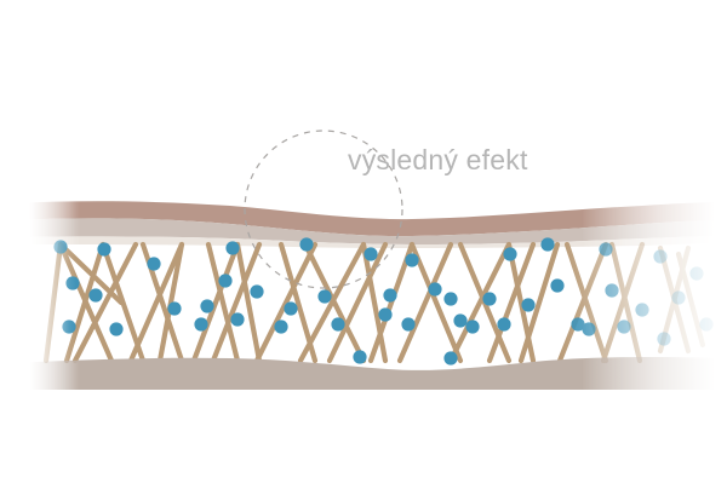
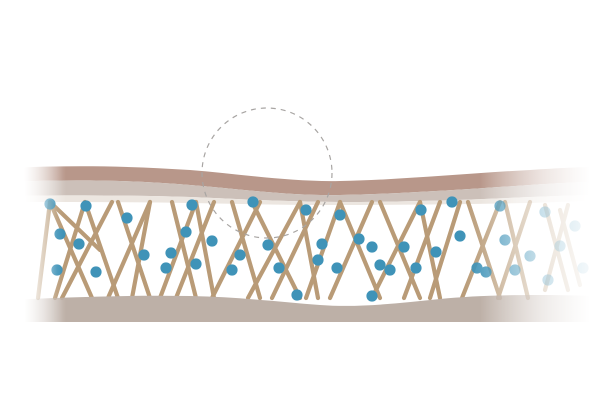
- výsledný efekt
